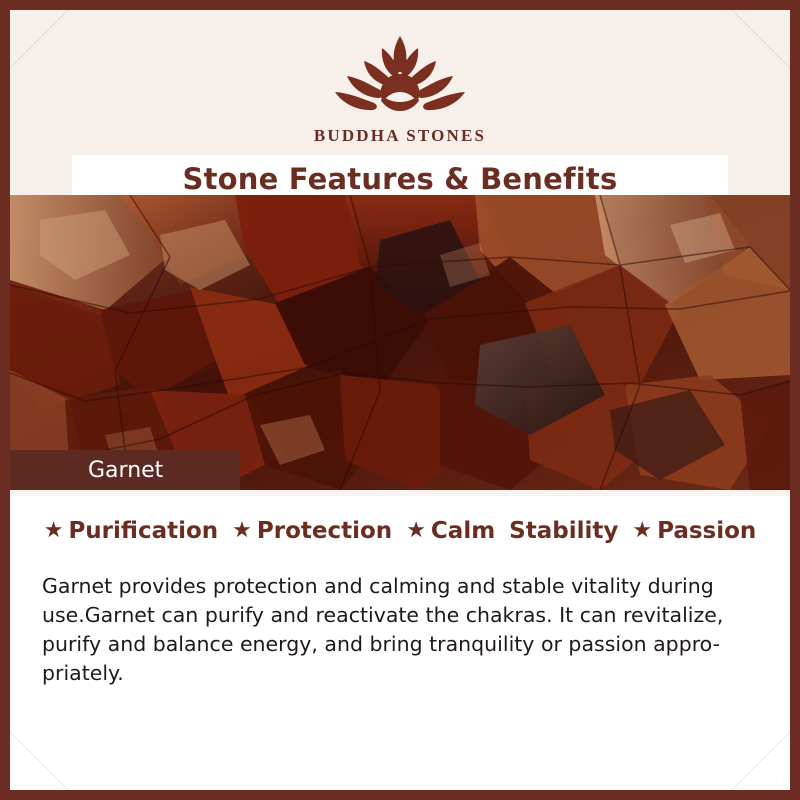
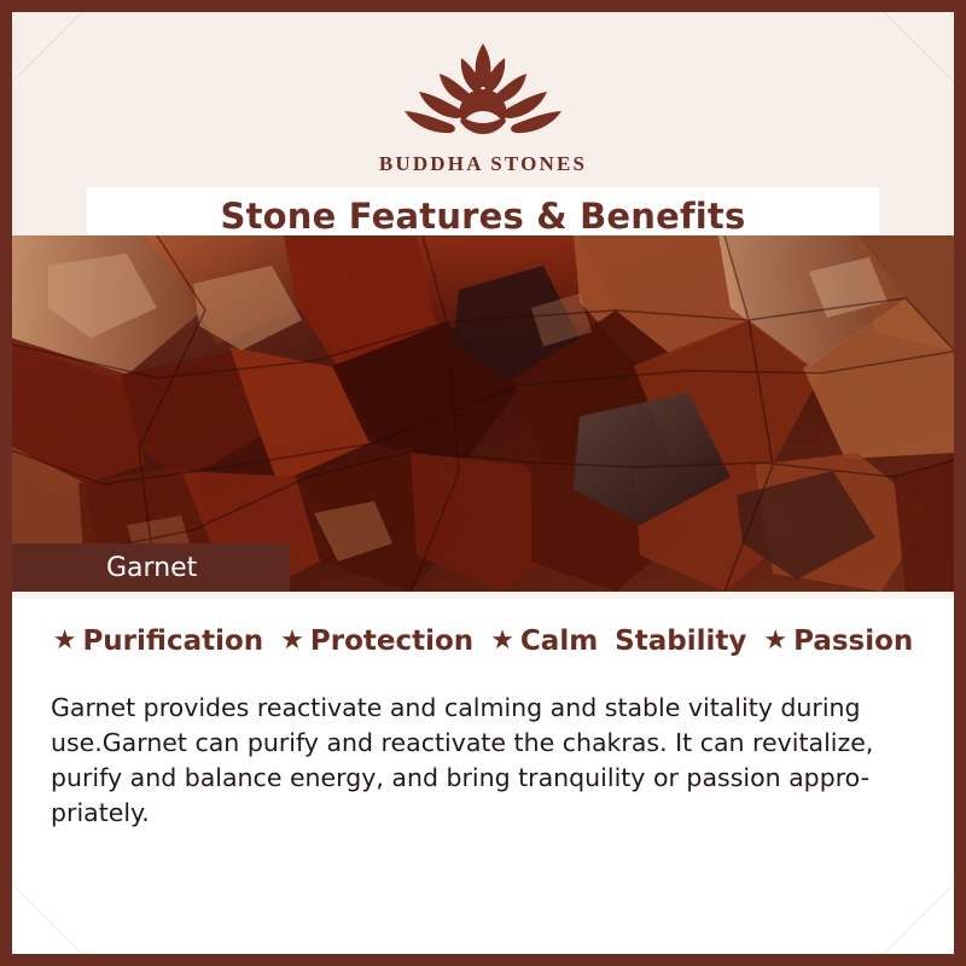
  BUDDHA STONES
  Stone Features & Benefits
  Garnet
  ★
  Purification
  ★
  Protection
  ★
  Calm
  Stability
  ★
  Passion
- Garnet provides protection and calming and stable vitality during use.Garnet can purify and reactivate the chakras. It can revitalize, purify and balance energy, and bring tranquility or passion appro-priately.
+ Garnet provides reactivate and calming and stable vitality during use.Garnet can purify and reactivate the chakras. It can revitalize, purify and balance energy, and bring tranquility or passion appro-priately.
